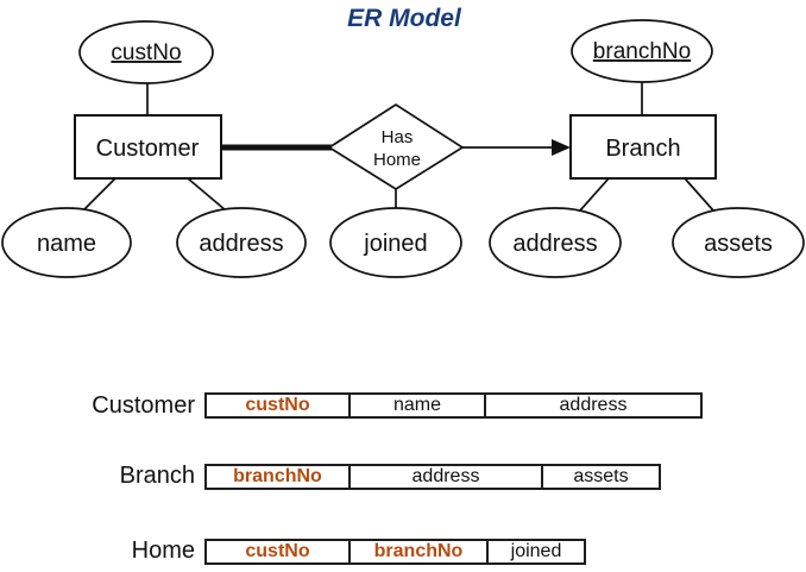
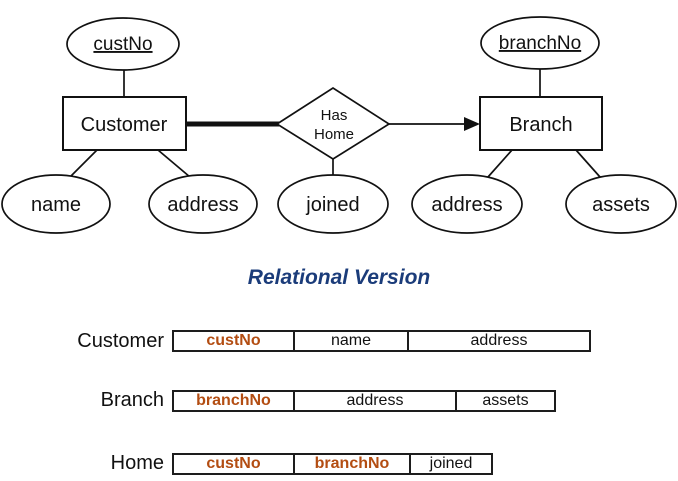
- ER Model
  custNo
  branchNo
  Customer
  Branch
  Has
  Home
  name
  address
  joined
  address
  assets
+ Relational Version
  Customer
  custNo
  name
  address
  Branch
  branchNo
  address
  assets
  Home
  custNo
  branchNo
  joined
